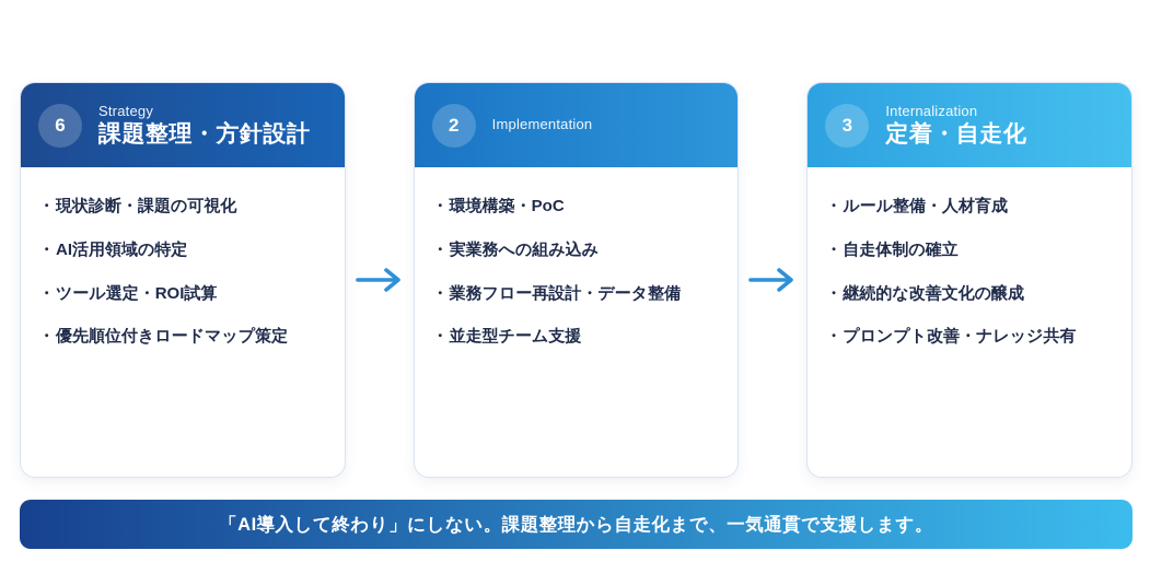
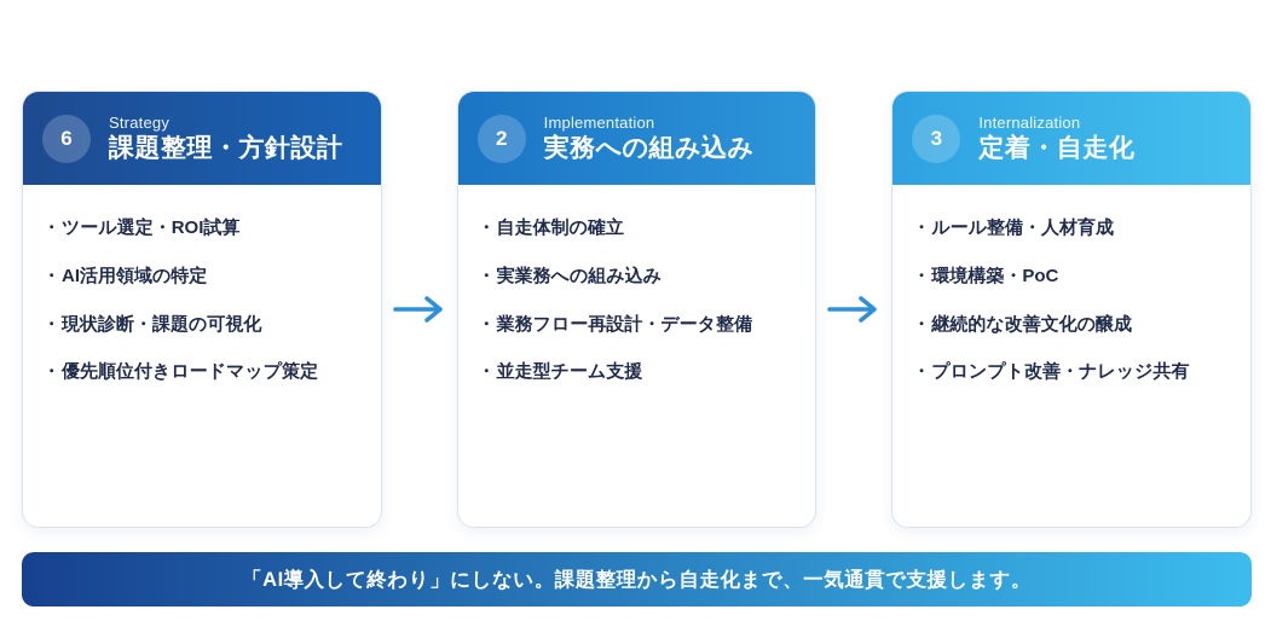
  6
  Strategy
  課題整理・方針設計
  ・
- 現状診断・課題の可視化
+ ツール選定・ROI試算
  ・
  AI活用領域の特定
  ・
- ツール選定・ROI試算
+ 現状診断・課題の可視化
  ・
  優先順位付きロードマップ策定
  2
  Implementation
+ 実務への組み込み
  ・
- 環境構築・PoC
+ 自走体制の確立
  ・
  実業務への組み込み
  ・
  業務フロー再設計・データ整備
  ・
  並走型チーム支援
  3
  Internalization
  定着・自走化
  ・
  ルール整備・人材育成
  ・
- 自走体制の確立
+ 環境構築・PoC
  ・
  継続的な改善文化の醸成
  ・
  プロンプト改善・ナレッジ共有
  「AI導入して終わり」にしない。課題整理から自走化まで、一気通貫で支援します。
